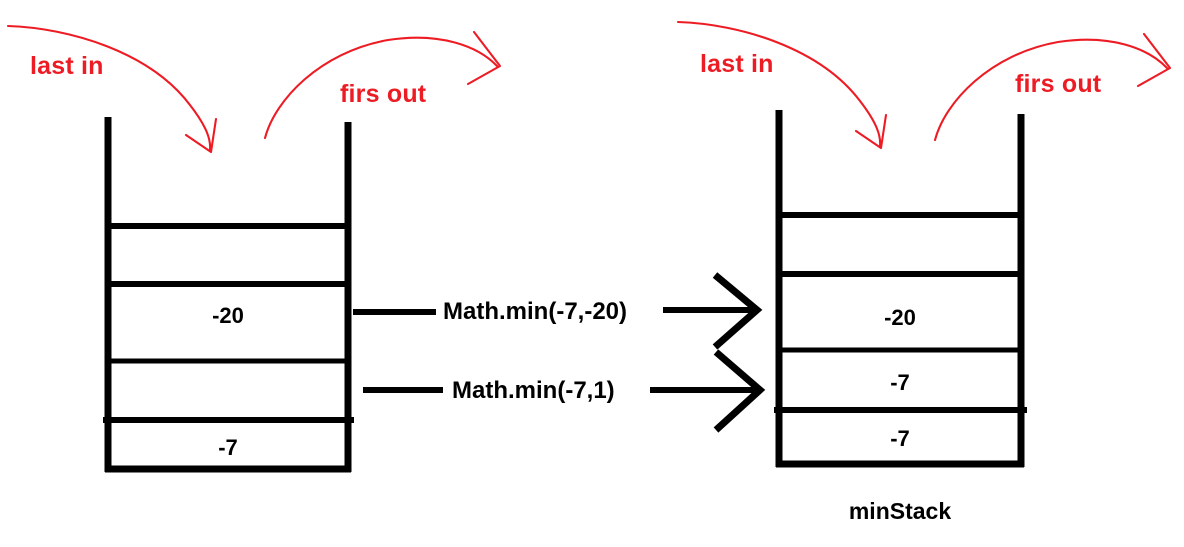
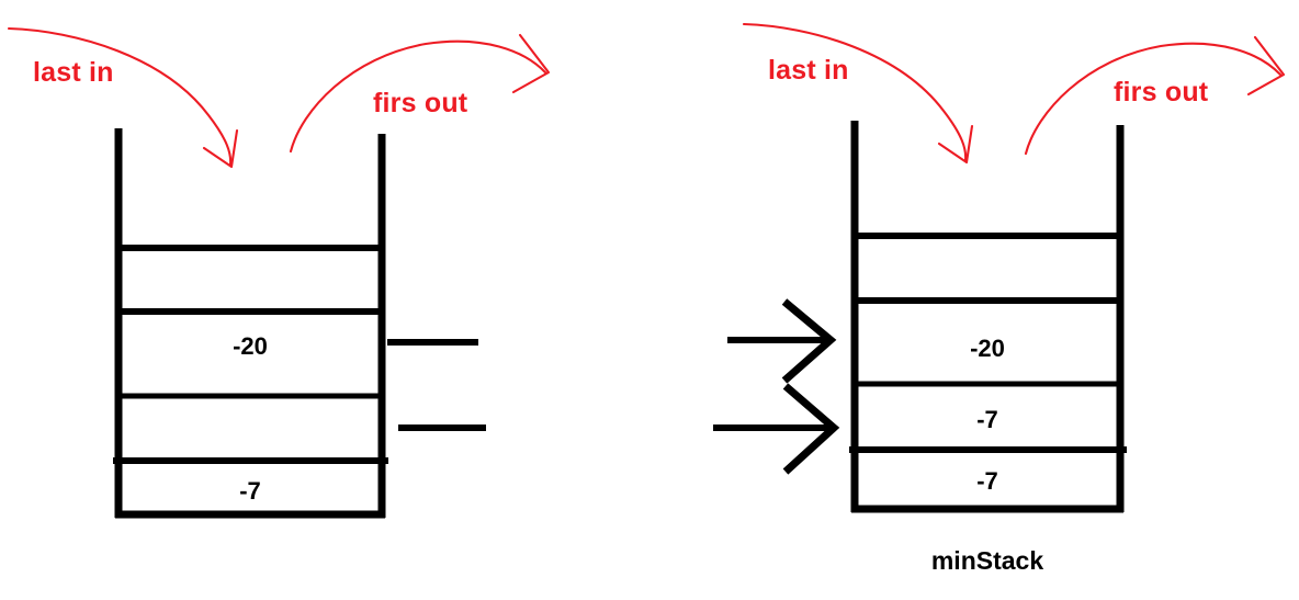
  -20
  -7
  -20
  -7
  -7
  minStack
  last in
  firs out
  last in
  firs out
- Math.min(-7,-20)
- Math.min(-7,1)
